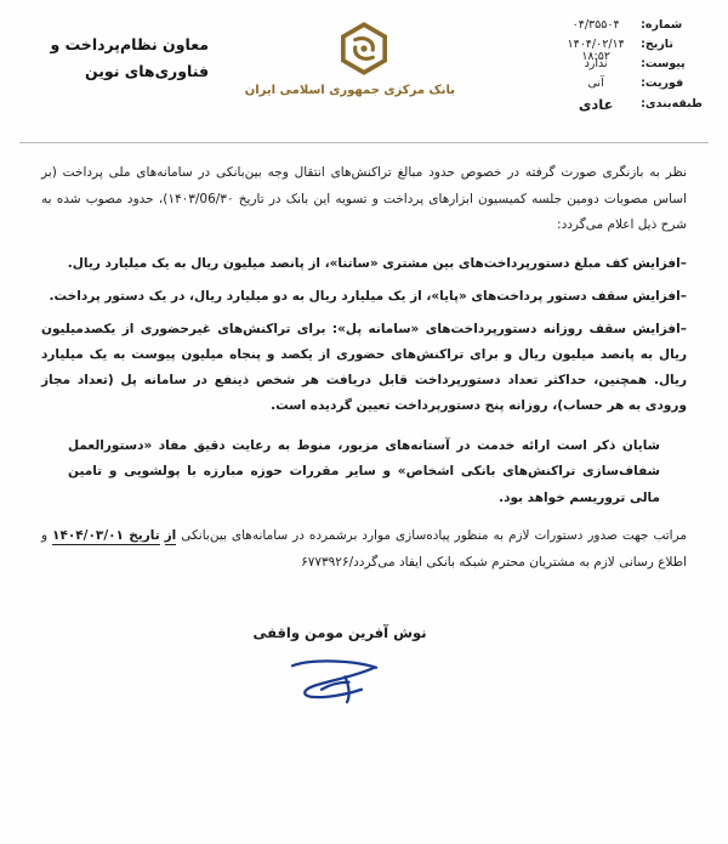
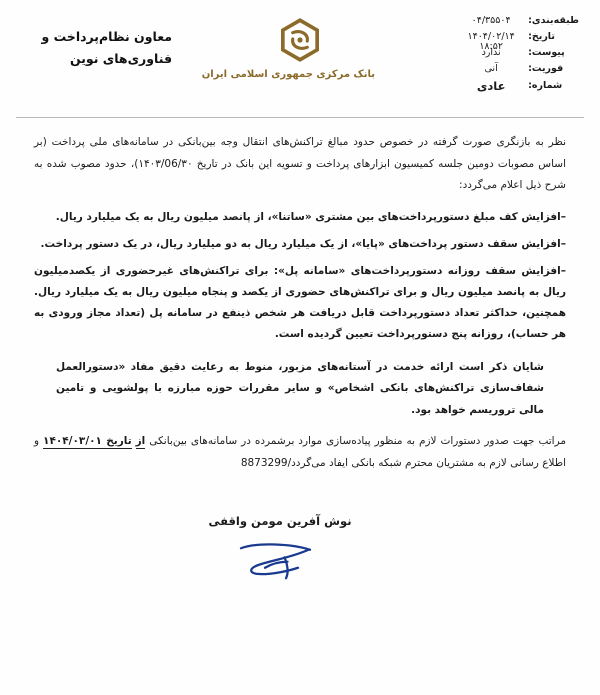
- شماره:	۰۴/۳۵۵۰۴
+ طبقه‌بندی:	۰۴/۳۵۵۰۴
  تاریخ:	۱۴۰۴/۰۲/۱۴	۱۸:۵۲
  پیوست:	ندارد
  فوریت:	آنی
- طبقه‌بندی:	عادی
+ شماره:	عادی
  بانک مرکزی جمهوری اسلامی ایران
  معاون نظام‌پرداخت و فناوری‌های نوین
  نظر به بازنگری صورت گرفته در خصوص حدود مبالغ تراکنش‌های انتقال وجه بین‌بانکی در سامانه‌های ملی پرداخت (بر اساس مصوبات دومین جلسه کمیسیون ابزارهای پرداخت و تسویه این بانک در تاریخ ۱۴۰۳/06/۳۰)، حدود مصوب شده به شرح ذیل اعلام می‌گردد:
  –افزایش کف مبلغ دستورپرداخت‌های بین مشتری «ساتنا»، از پانصد میلیون ریال به یک میلیارد ریال.
  –افزایش سقف دستور پرداخت‌های «پایا»، از یک میلیارد ریال به دو میلیارد ریال، در یک دستور پرداخت.
- –افزایش سقف روزانه دستورپرداخت‌های «سامانه پل»: برای تراکنش‌های غیرحضوری از یکصدمیلیون ریال به پانصد میلیون ریال و برای تراکنش‌های حضوری از یکصد و پنجاه میلیون پیوست به یک میلیارد ریال. همچنین، حداکثر تعداد دستورپرداخت قابل دریافت هر شخص ذینفع در سامانه پل (تعداد مجاز ورودی به هر حساب)، روزانه پنج دستورپرداخت تعیین گردیده است.
+ –افزایش سقف روزانه دستورپرداخت‌های «سامانه پل»: برای تراکنش‌های غیرحضوری از یکصدمیلیون ریال به پانصد میلیون ریال و برای تراکنش‌های حضوری از یکصد و پنجاه میلیون ریال به یک میلیارد ریال. همچنین، حداکثر تعداد دستورپرداخت قابل دریافت هر شخص ذینفع در سامانه پل (تعداد مجاز ورودی به هر حساب)، روزانه پنج دستورپرداخت تعیین گردیده است.
  شایان ذکر است ارائه خدمت در آستانه‌های مزبور، منوط به رعایت دقیق مفاد «دستورالعمل شفاف‌سازی تراکنش‌های بانکی اشخاص» و سایر مقررات حوزه مبارزه با پولشویی و تامین مالی تروریسم خواهد بود.
- مراتب جهت صدور دستورات لازم به منظور پیاده‌سازی موارد برشمرده در سامانه‌های بین‌بانکی از تاریخ ۱۴۰۴/۰۳/۰۱ و اطلاع رسانی لازم به مشتریان محترم شبکه بانکی ایفاد می‌گردد/۶۷۷۳۹۲۶
+ مراتب جهت صدور دستورات لازم به منظور پیاده‌سازی موارد برشمرده در سامانه‌های بین‌بانکی از تاریخ ۱۴۰۴/۰۳/۰۱ و اطلاع رسانی لازم به مشتریان محترم شبکه بانکی ایفاد می‌گردد/8873299
  نوش آفرین مومن واقفی
